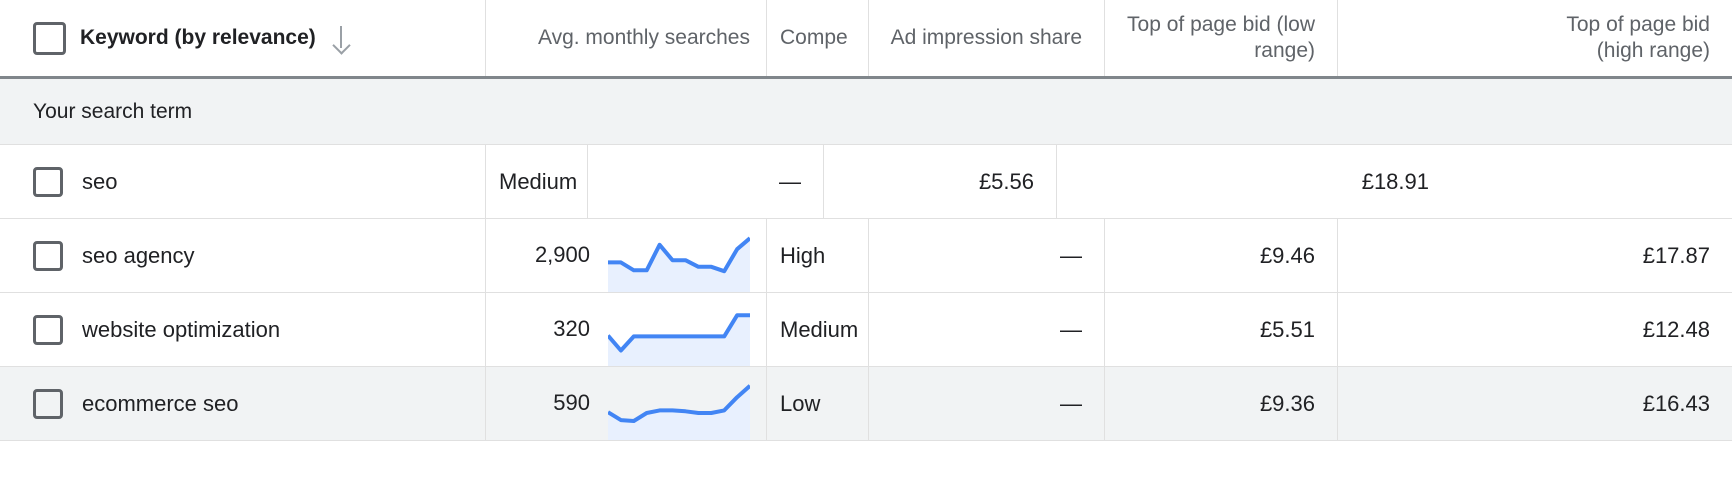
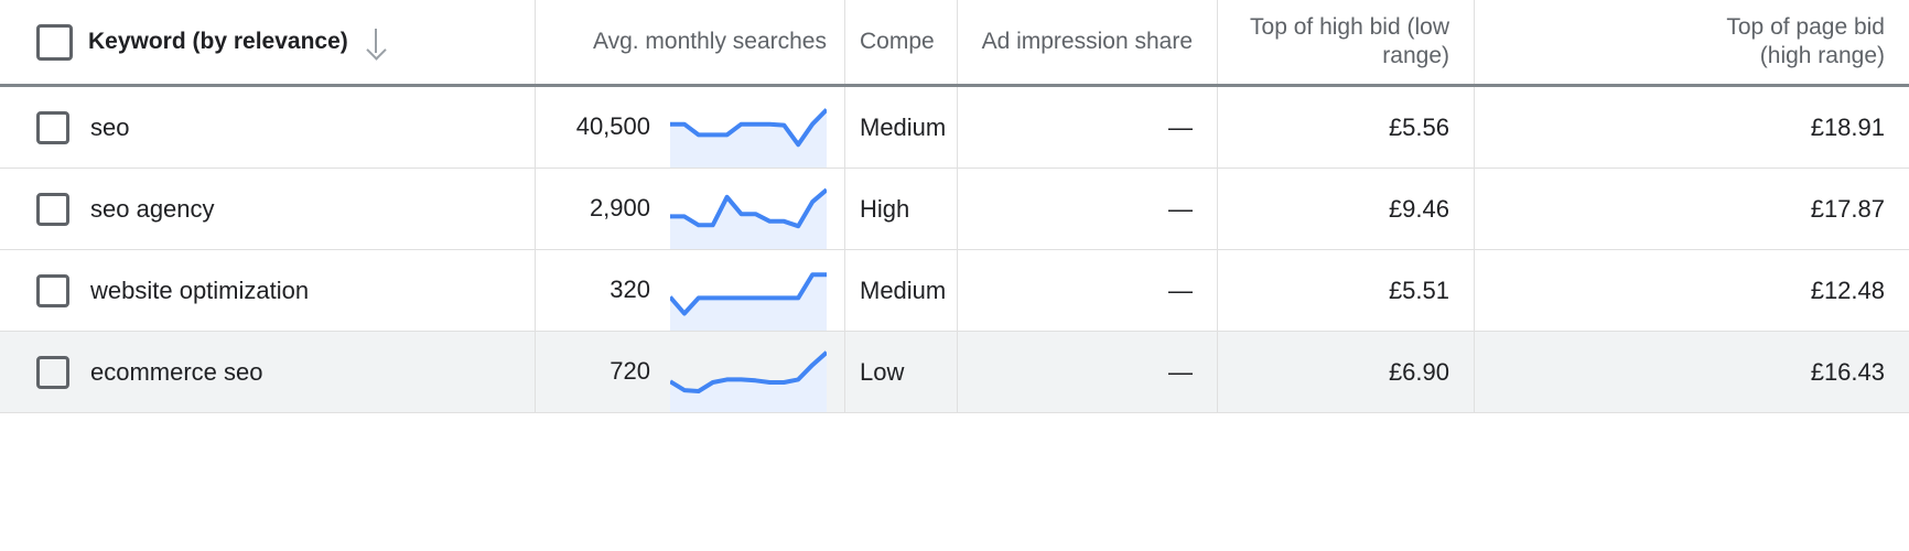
  Keyword (by relevance)
  Avg. monthly searches
  Compe
  Ad impression share
- Top of page bid (low
+ Top of high bid (low
  range)
  Top of page bid
  (high range)
- Your search term
  seo
+ 40,500
  Medium
  —
  £5.56
  £18.91
  seo agency
  2,900
  High
  —
  £9.46
  £17.87
  website optimization
  320
  Medium
  —
  £5.51
  £12.48
  ecommerce seo
- 590
+ 720
  Low
  —
- £9.36
+ £6.90
  £16.43
